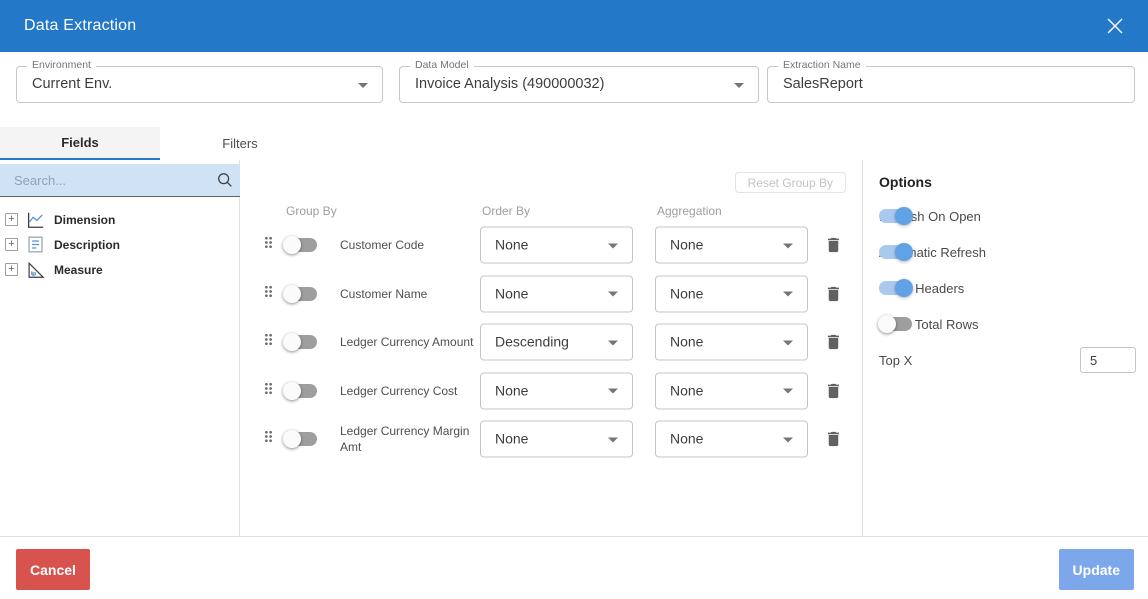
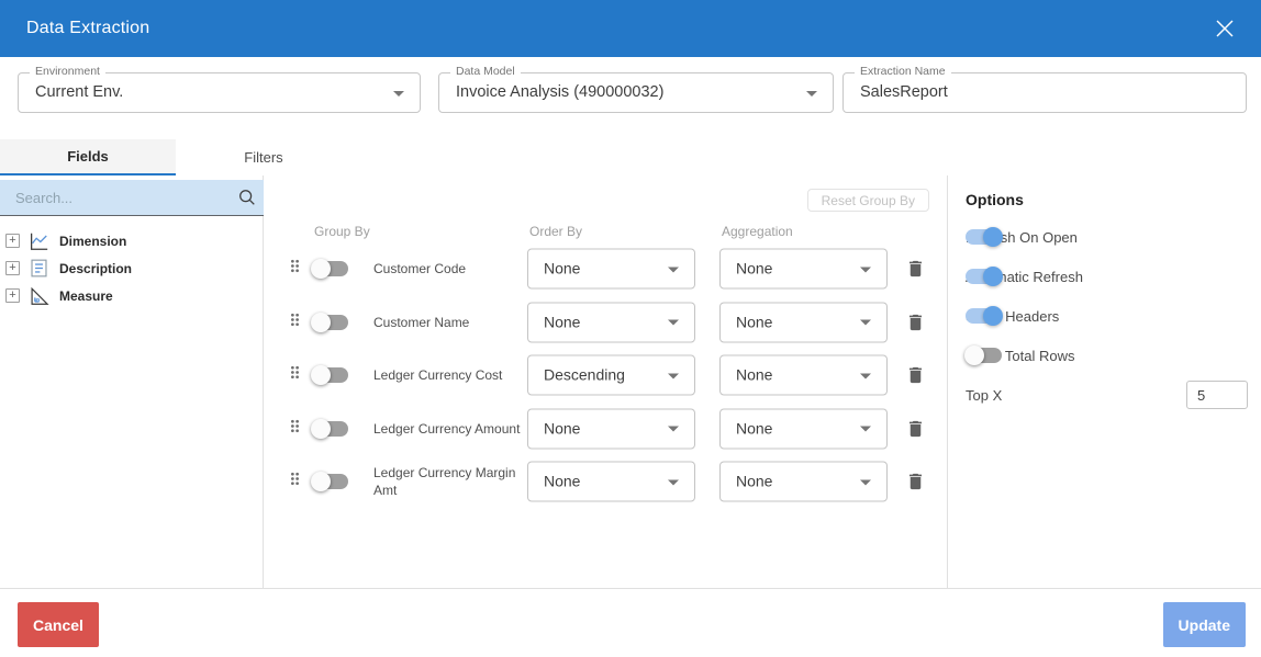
  Data Extraction
  Environment
  Current Env.
  Data Model
  Invoice Analysis (490000032)
  Extraction Name
  SalesReport
  Fields
  Filters
  Search...
  +
  Dimension
  +
  Description
  +
  Measure
  Reset Group By
  Group By
  Order By
  Aggregation
  Customer Code
  None
  None
  Customer Name
  None
  None
- Ledger Currency Amount
+ Ledger Currency Cost
  Descending
  None
- Ledger Currency Cost
+ Ledger Currency Amount
  None
  None
  Ledger Currency Margin Amt
  None
  None
  Options
  Top X
  5
  Cancel
  Update
